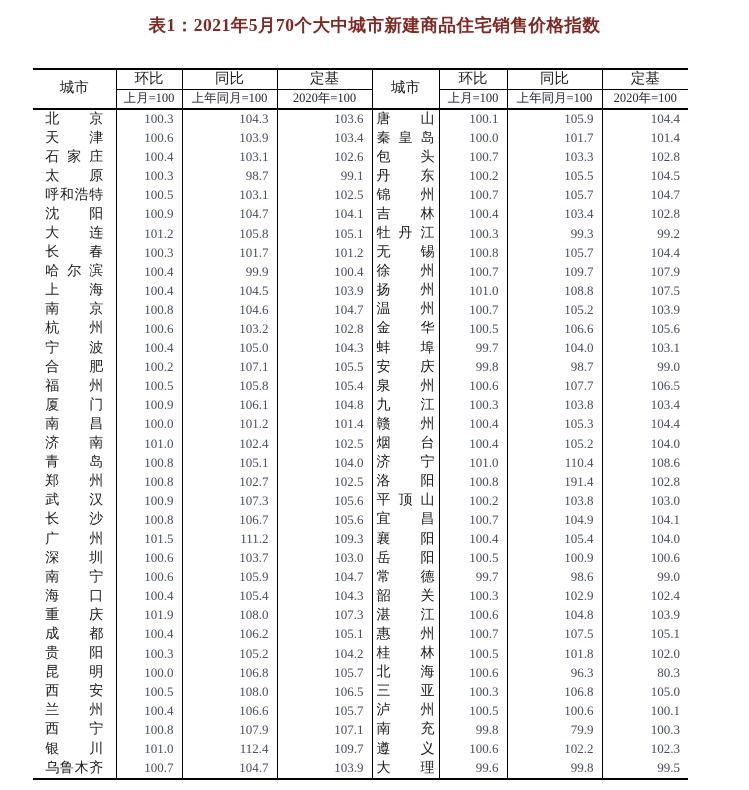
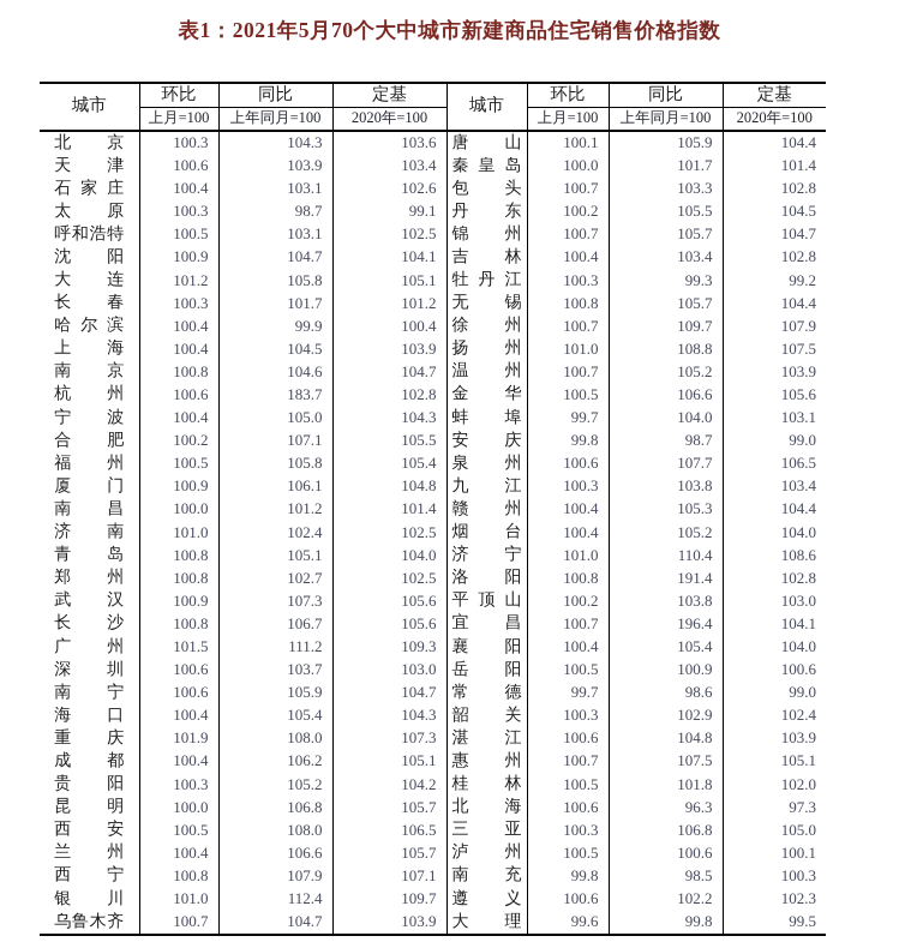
  表1：2021年5月70个大中城市新建商品住宅销售价格指数
  城市	环比	同比	定基	城市	环比	同比	定基
  上月=100	上年同月=100	2020年=100	上月=100	上年同月=100	2020年=100
  北 京	100.3	104.3	103.6	唐 山	100.1	105.9	104.4
  天 津	100.6	103.9	103.4	秦 皇 岛	100.0	101.7	101.4
  石 家 庄	100.4	103.1	102.6	包 头	100.7	103.3	102.8
  太 原	100.3	98.7	99.1	丹 东	100.2	105.5	104.5
  呼和浩特	100.5	103.1	102.5	锦 州	100.7	105.7	104.7
  沈 阳	100.9	104.7	104.1	吉 林	100.4	103.4	102.8
  大 连	101.2	105.8	105.1	牡 丹 江	100.3	99.3	99.2
  长 春	100.3	101.7	101.2	无 锡	100.8	105.7	104.4
  哈 尔 滨	100.4	99.9	100.4	徐 州	100.7	109.7	107.9
  上 海	100.4	104.5	103.9	扬 州	101.0	108.8	107.5
  南 京	100.8	104.6	104.7	温 州	100.7	105.2	103.9
- 杭 州	100.6	103.2	102.8	金 华	100.5	106.6	105.6
+ 杭 州	100.6	183.7	102.8	金 华	100.5	106.6	105.6
  宁 波	100.4	105.0	104.3	蚌 埠	99.7	104.0	103.1
  合 肥	100.2	107.1	105.5	安 庆	99.8	98.7	99.0
  福 州	100.5	105.8	105.4	泉 州	100.6	107.7	106.5
  厦 门	100.9	106.1	104.8	九 江	100.3	103.8	103.4
  南 昌	100.0	101.2	101.4	赣 州	100.4	105.3	104.4
  济 南	101.0	102.4	102.5	烟 台	100.4	105.2	104.0
  青 岛	100.8	105.1	104.0	济 宁	101.0	110.4	108.6
  郑 州	100.8	102.7	102.5	洛 阳	100.8	191.4	102.8
  武 汉	100.9	107.3	105.6	平 顶 山	100.2	103.8	103.0
- 长 沙	100.8	106.7	105.6	宜 昌	100.7	104.9	104.1
+ 长 沙	100.8	106.7	105.6	宜 昌	100.7	196.4	104.1
  广 州	101.5	111.2	109.3	襄 阳	100.4	105.4	104.0
  深 圳	100.6	103.7	103.0	岳 阳	100.5	100.9	100.6
  南 宁	100.6	105.9	104.7	常 德	99.7	98.6	99.0
  海 口	100.4	105.4	104.3	韶 关	100.3	102.9	102.4
  重 庆	101.9	108.0	107.3	湛 江	100.6	104.8	103.9
  成 都	100.4	106.2	105.1	惠 州	100.7	107.5	105.1
  贵 阳	100.3	105.2	104.2	桂 林	100.5	101.8	102.0
- 昆 明	100.0	106.8	105.7	北 海	100.6	96.3	80.3
+ 昆 明	100.0	106.8	105.7	北 海	100.6	96.3	97.3
  西 安	100.5	108.0	106.5	三 亚	100.3	106.8	105.0
  兰 州	100.4	106.6	105.7	泸 州	100.5	100.6	100.1
- 西 宁	100.8	107.9	107.1	南 充	99.8	79.9	100.3
+ 西 宁	100.8	107.9	107.1	南 充	99.8	98.5	100.3
  银 川	101.0	112.4	109.7	遵 义	100.6	102.2	102.3
  乌鲁木齐	100.7	104.7	103.9	大 理	99.6	99.8	99.5
